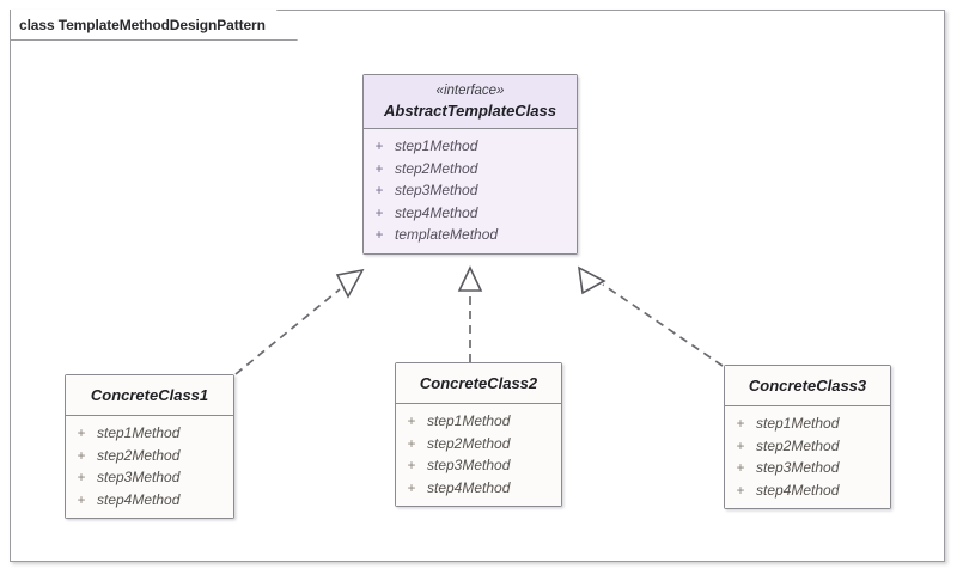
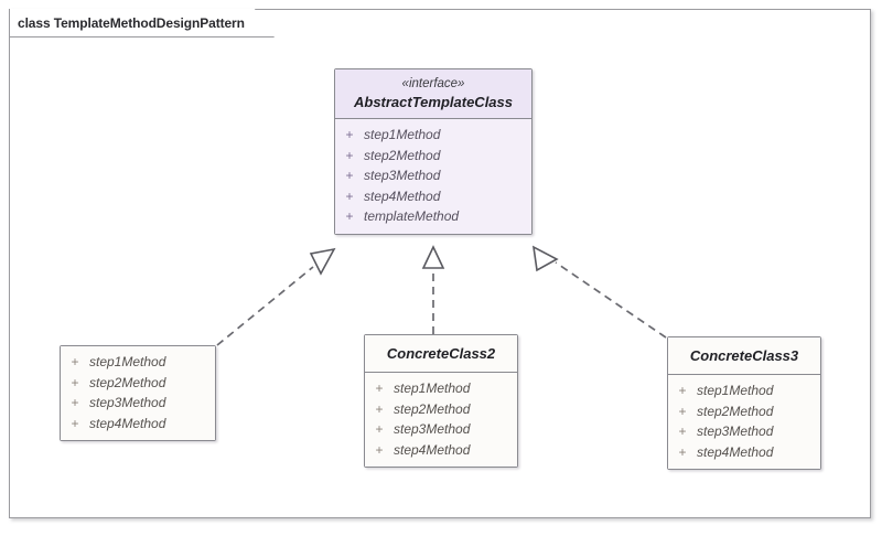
  class TemplateMethodDesignPattern
  «interface»
  AbstractTemplateClass
  +
  step1Method
  +
  step2Method
  +
  step3Method
  +
  step4Method
  +
  templateMethod
- ConcreteClass1
  +
  step1Method
  +
  step2Method
  +
  step3Method
  +
  step4Method
  ConcreteClass2
  +
  step1Method
  +
  step2Method
  +
  step3Method
  +
  step4Method
  ConcreteClass3
  +
  step1Method
  +
  step2Method
  +
  step3Method
  +
  step4Method
